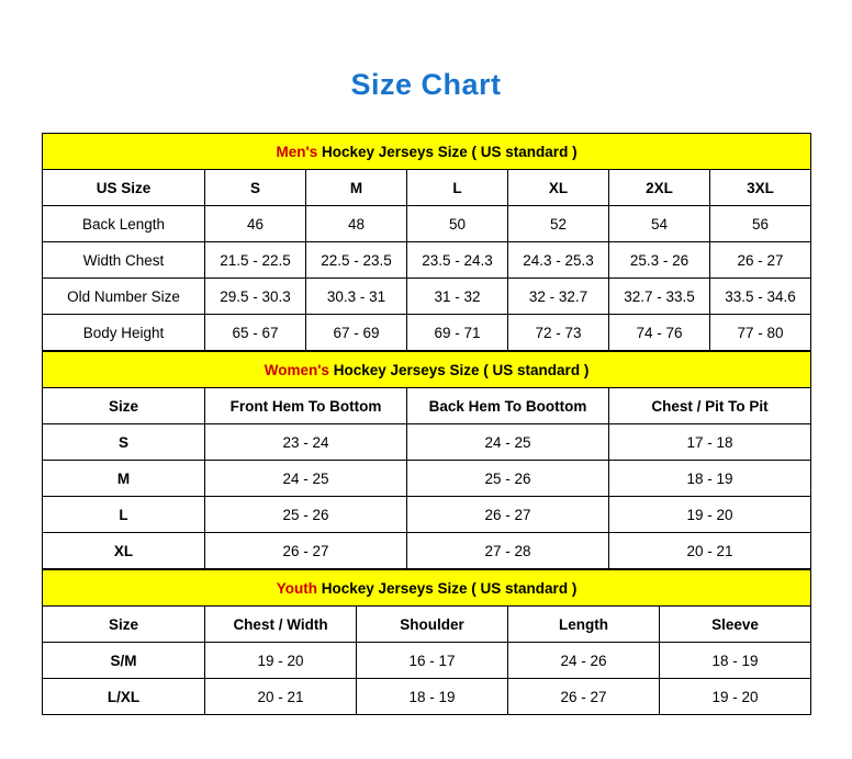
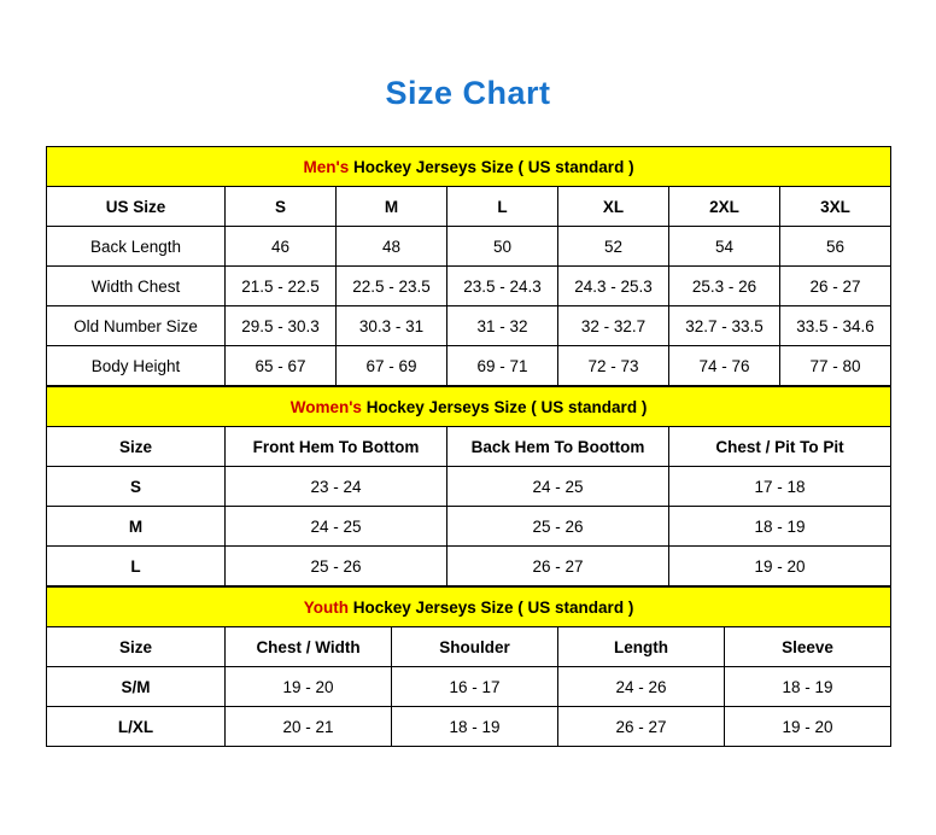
  Size Chart
  Men's Hockey Jerseys Size ( US standard )
  US Size	S	M	L	XL	2XL	3XL
  Back Length	46	48	50	52	54	56
  Width Chest	21.5 - 22.5	22.5 - 23.5	23.5 - 24.3	24.3 - 25.3	25.3 - 26	26 - 27
  Old Number Size	29.5 - 30.3	30.3 - 31	31 - 32	32 - 32.7	32.7 - 33.5	33.5 - 34.6
  Body Height	65 - 67	67 - 69	69 - 71	72 - 73	74 - 76	77 - 80
  Women's Hockey Jerseys Size ( US standard )
  Size	Front Hem To Bottom	Back Hem To Boottom	Chest / Pit To Pit
  S	23 - 24	24 - 25	17 - 18
  M	24 - 25	25 - 26	18 - 19
  L	25 - 26	26 - 27	19 - 20
- XL	26 - 27	27 - 28	20 - 21
  Youth Hockey Jerseys Size ( US standard )
  Size	Chest / Width	Shoulder	Length	Sleeve
  S/M	19 - 20	16 - 17	24 - 26	18 - 19
  L/XL	20 - 21	18 - 19	26 - 27	19 - 20
